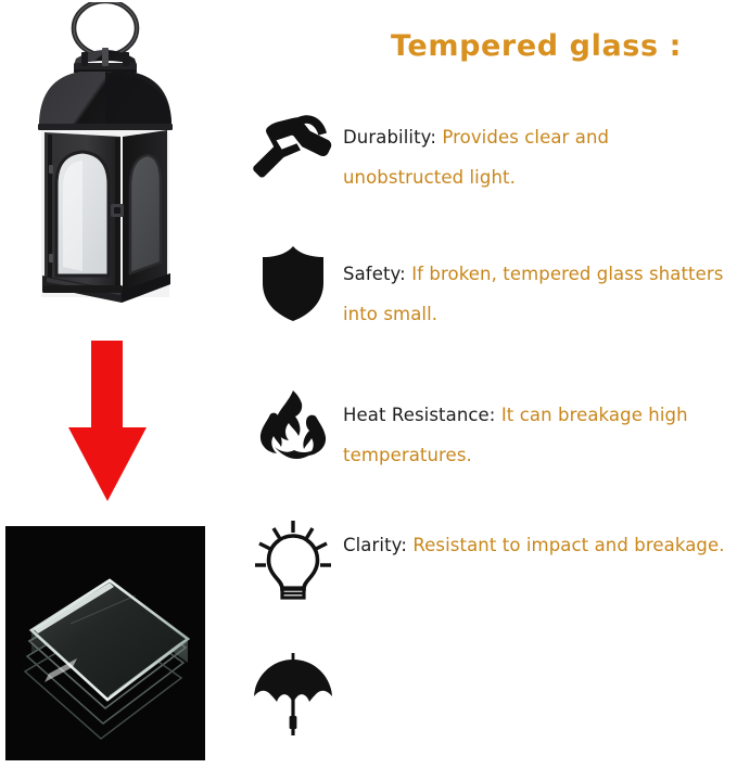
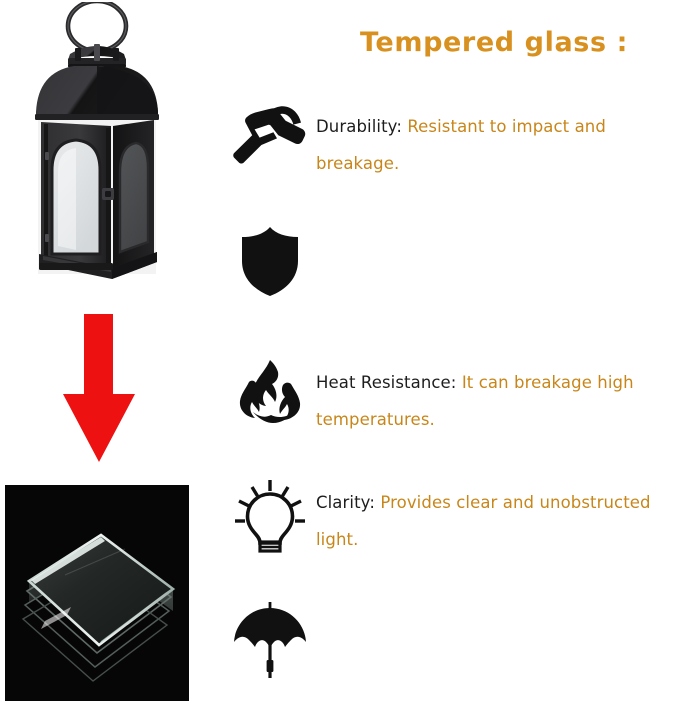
  Tempered glass :
- Durability: Provides clear and unobstructed light.
+ Durability: Resistant to impact and breakage.
- Safety: If broken, tempered glass shatters into small.
  Heat Resistance: It can breakage high temperatures.
- Clarity: Resistant to impact and breakage.
+ Clarity: Provides clear and unobstructed light.
